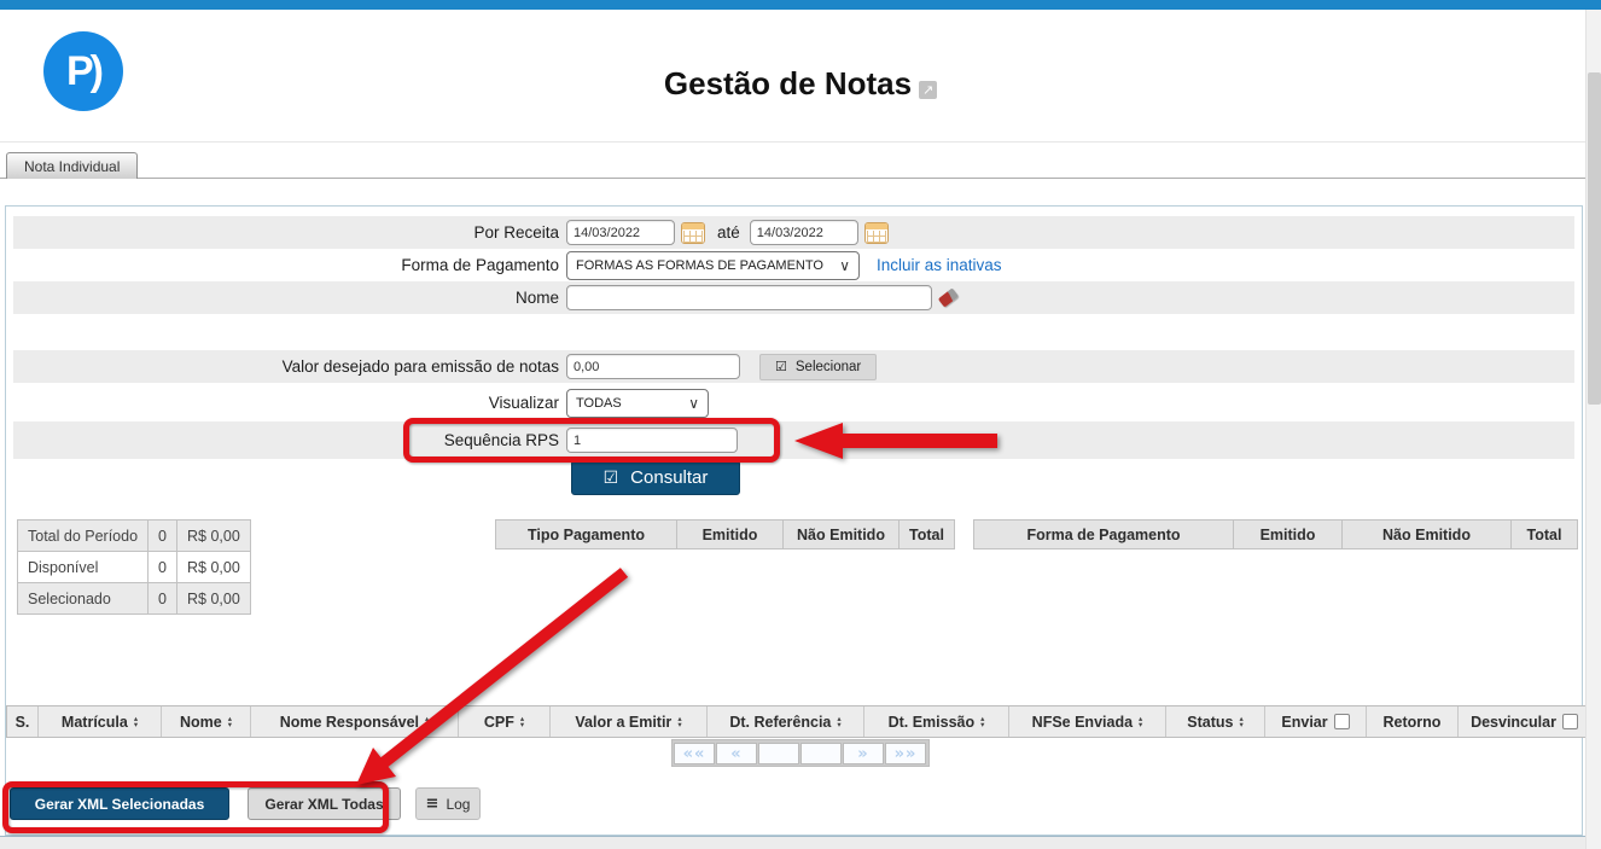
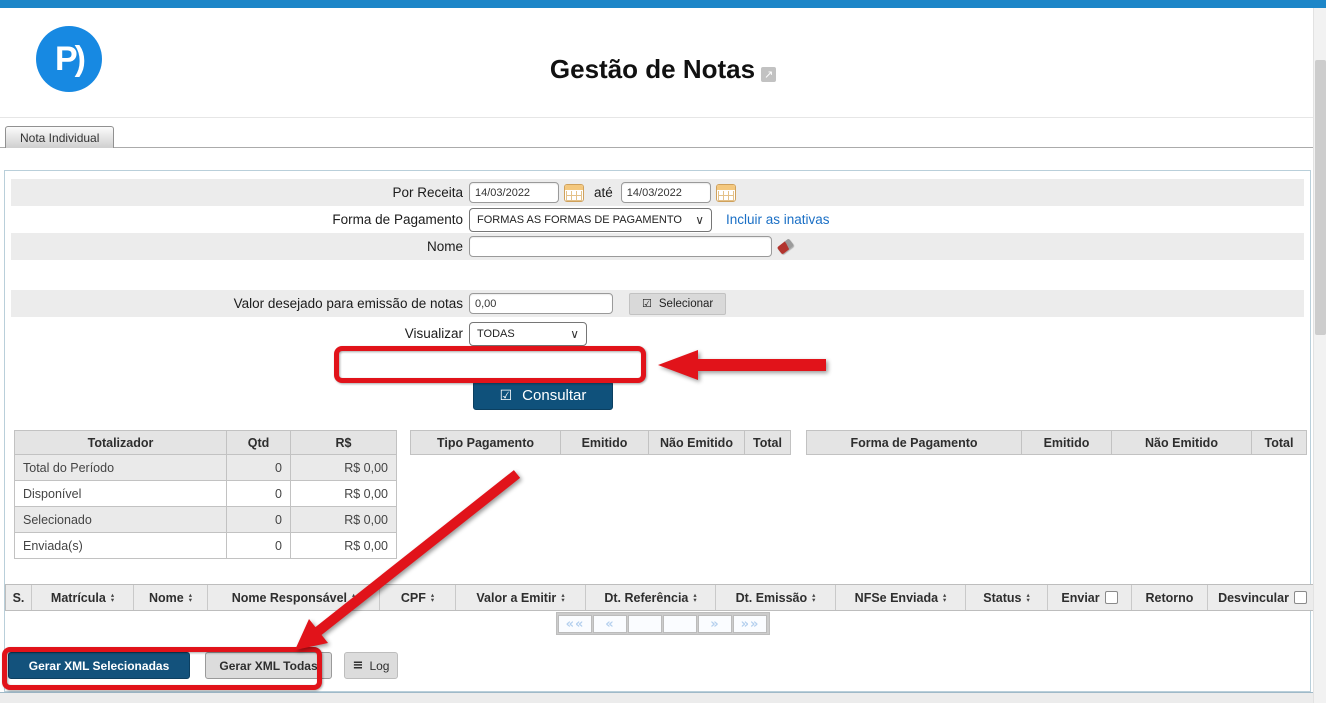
  P)
  Gestão de Notas ↗
  Nota Individual
  Por Receita
  14/03/2022
  até
  14/03/2022
  Forma de Pagamento
  FORMAS AS FORMAS DE PAGAMENTO
  ∨
  Incluir as inativas
  Nome
  Valor desejado para emissão de notas
  0,00
  ☑
  Selecionar
  Visualizar
  TODAS
  ∨
- Sequência RPS
- 1
  ☑
  Consultar
+ Totalizador	Qtd	R$
  Total do Período	0	R$ 0,00
  Disponível	0	R$ 0,00
  Selecionado	0	R$ 0,00
+ Enviada(s)	0	R$ 0,00
  Tipo Pagamento	Emitido	Não Emitido	Total
  Forma de Pagamento	Emitido	Não Emitido	Total
  S.
  Matrícula
  Nome
  Nome Responsável
  CPF
  Valor a Emitir
  Dt. Referência
  Dt. Emissão
  NFSe Enviada
  Status
  Enviar
  Retorno
  Desvincular
  ««
  «
  »
  »»
  Gerar XML Selecionadas
  Gerar XML Todas
  ≡
  Log
